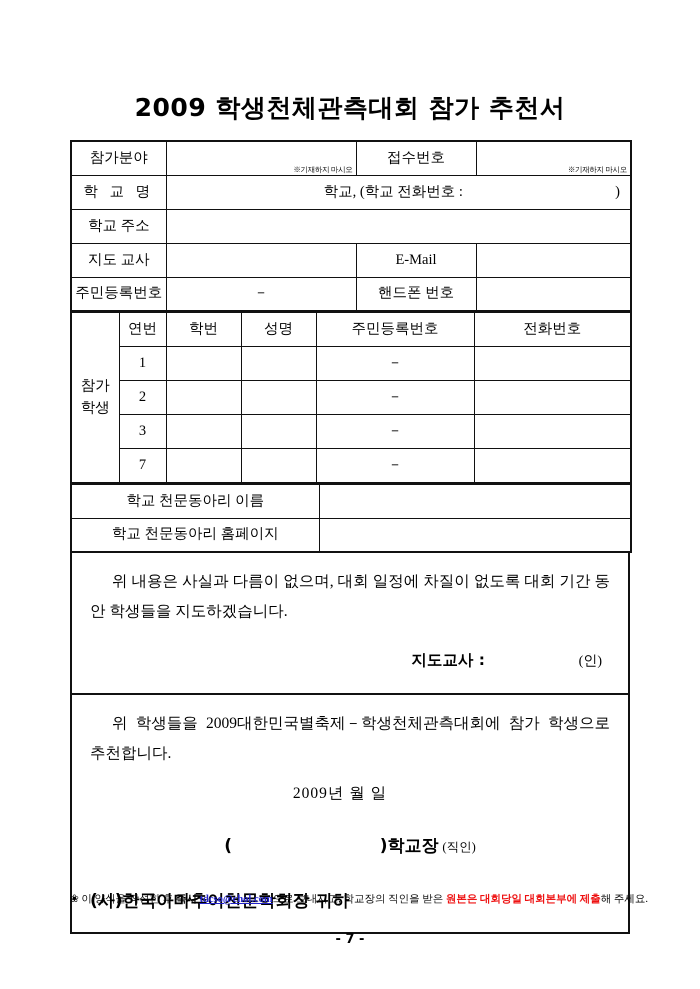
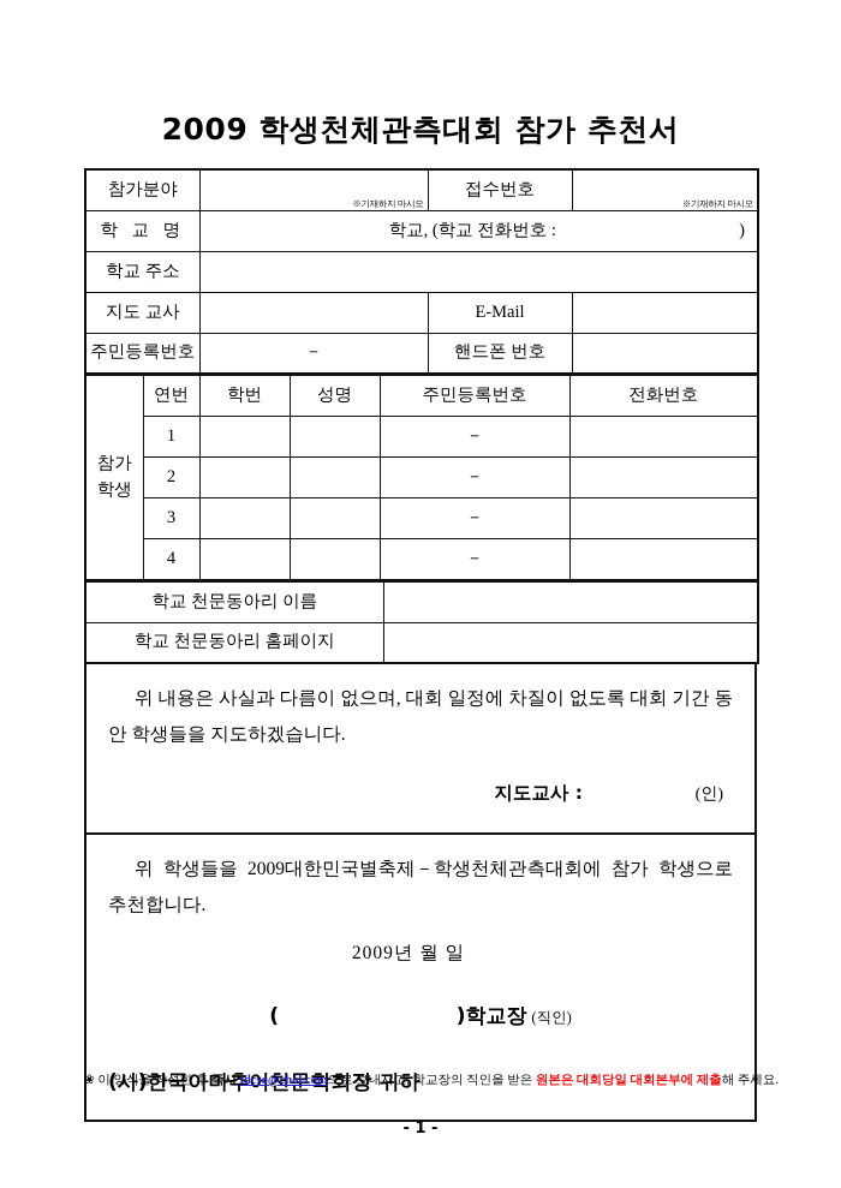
  2009 학생천체관측대회 참가 추천서
  참가분야	※기재하지 마시오	접수번호	※기재하지 마시오
  학 교 명	학교, (학교 전화번호 : )
  학교 주소
  지도 교사		E-Mail
  주민등록번호	－	핸드폰 번호
  참가 학생	연번	학번	성명	주민등록번호	전화번호
  1			－
  2			－
  3			－
- 7			－
+ 4			－
  학교 천문동아리 이름
  학교 천문동아리 홈페이지
  위 내용은 사실과 다름이 없으며, 대회 일정에 차질이 없도록 대회 기간 동안 학생들을 지도하겠습니다.
  지도교사 : (인)
  위 학생들을 2009대한민국별축제－학생천체관측대회에 참가 학생으로 추천합니다.
  2009년 월 일
  ( )학교장 (직인)
  (사)한국아마추어천문학회장 귀하
  ❀ 이 양식을 작성한 후 즉시 tdcso@chol.com으로 보내시고, 학교장의 직인을 받은 원본은 대회당일 대회본부에 제출해 주세요.
- - 7 -
+ - 1 -
